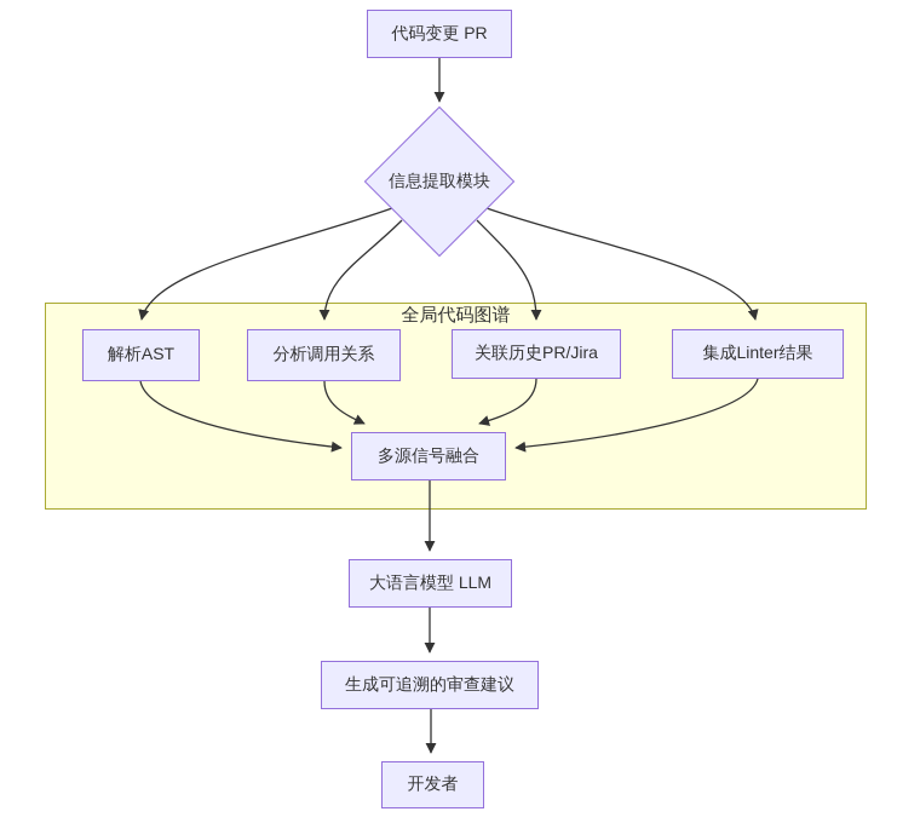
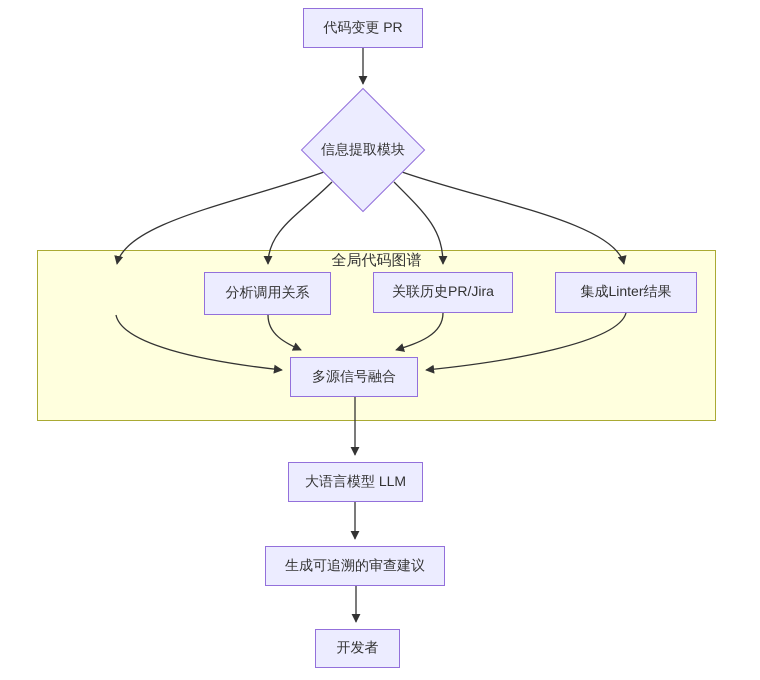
  全局代码图谱
  代码变更 PR
  信息提取模块
- 解析AST
  分析调用关系
  关联历史PR/Jira
  集成Linter结果
  多源信号融合
  大语言模型 LLM
  生成可追溯的审查建议
  开发者
